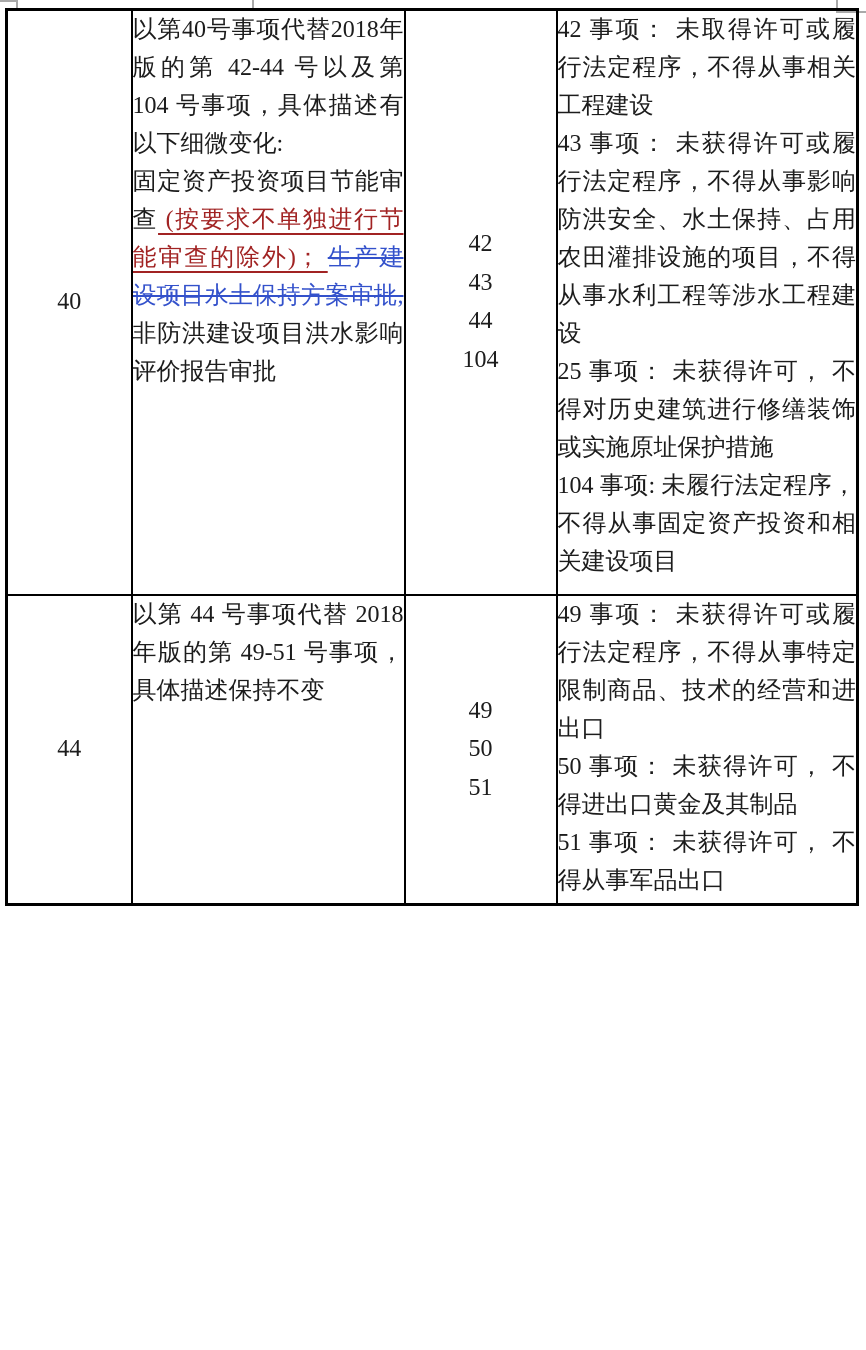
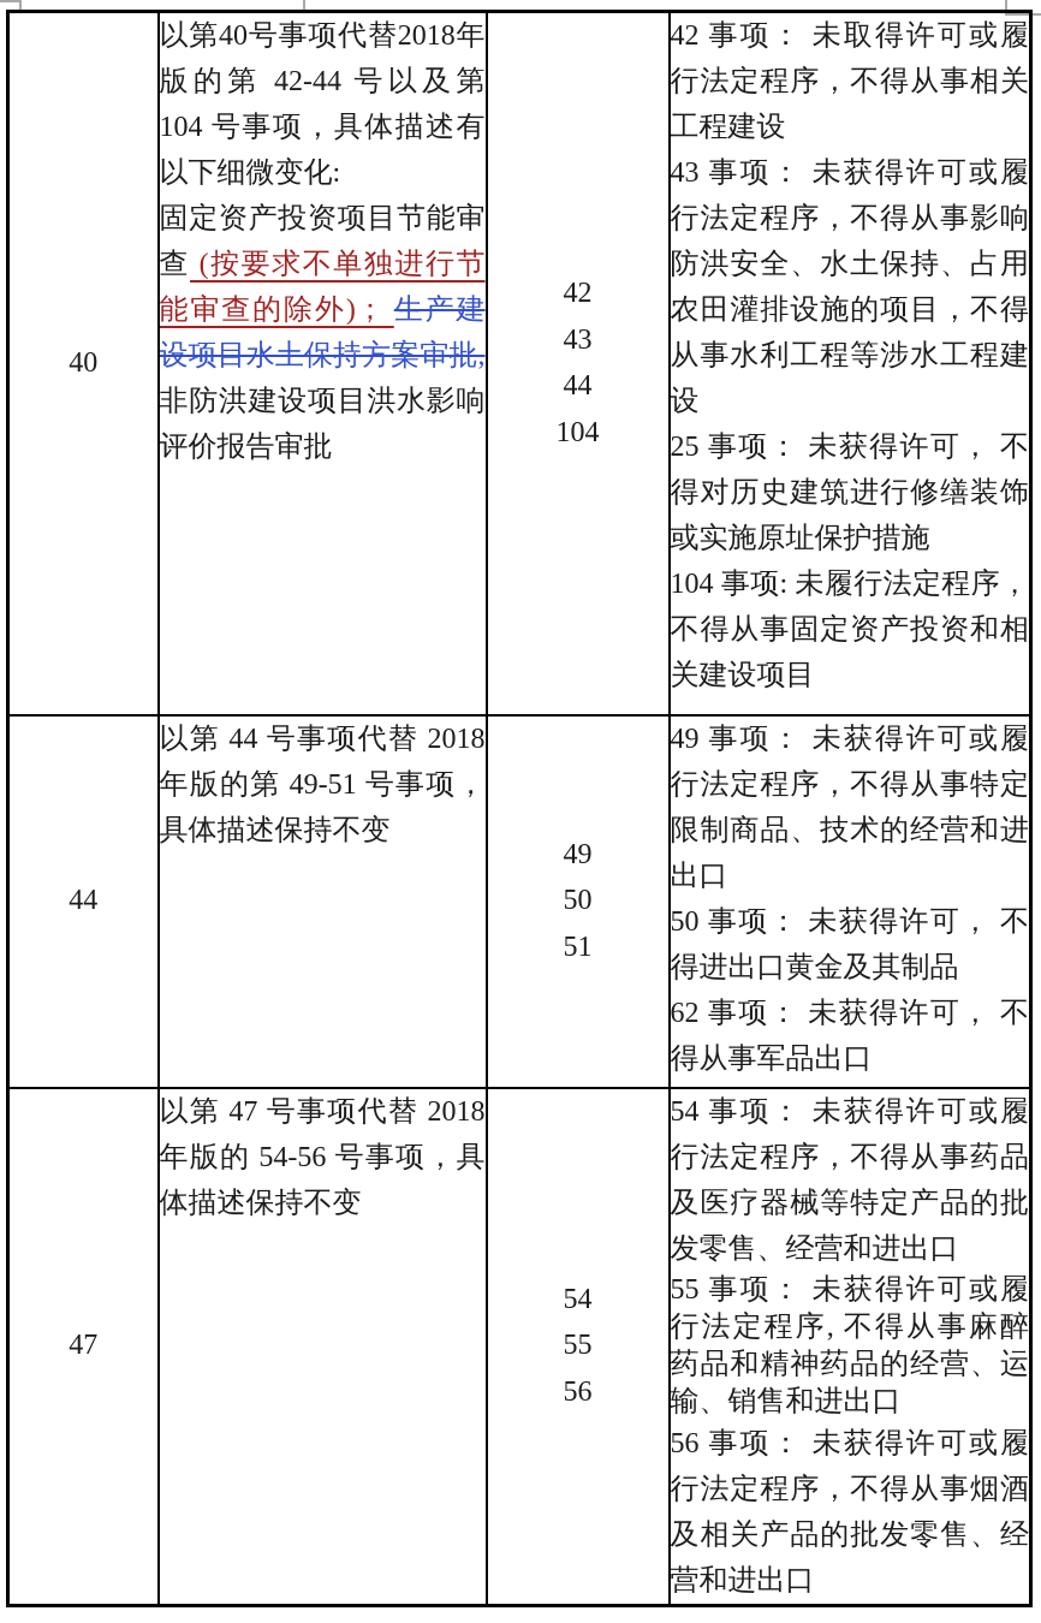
  40	以第40号事项代替2018年版的第 42-44 号以及第 104 号事项，具体描述有以下细微变化:固定资产投资项目节能审查 (按要求不单独进行节能审查的除外)； 生产建设项目水土保持方案审批,非防洪建设项目洪水影响评价报告审批	424344104	42 事项： 未取得许可或履行法定程序，不得从事相关工程建设43 事项： 未获得许可或履行法定程序，不得从事影响防洪安全、水土保持、占用农田灌排设施的项目，不得从事水利工程等涉水工程建设25 事项： 未获得许可， 不得对历史建筑进行修缮装饰或实施原址保护措施104 事项: 未履行法定程序，不得从事固定资产投资和相关建设项目
- 44	以第 44 号事项代替 2018 年版的第 49-51 号事项，具体描述保持不变	495051	49 事项： 未获得许可或履行法定程序，不得从事特定限制商品、技术的经营和进出口50 事项： 未获得许可， 不得进出口黄金及其制品51 事项： 未获得许可， 不得从事军品出口
+ 44	以第 44 号事项代替 2018 年版的第 49-51 号事项，具体描述保持不变	495051	49 事项： 未获得许可或履行法定程序，不得从事特定限制商品、技术的经营和进出口50 事项： 未获得许可， 不得进出口黄金及其制品62 事项： 未获得许可， 不得从事军品出口
+ 47	以第 47 号事项代替 2018 年版的 54-56 号事项，具体描述保持不变	545556	54 事项： 未获得许可或履行法定程序，不得从事药品及医疗器械等特定产品的批发零售、经营和进出口55 事项： 未获得许可或履行法定程序, 不得从事麻醉药品和精神药品的经营、运输、销售和进出口56 事项： 未获得许可或履行法定程序，不得从事烟酒及相关产品的批发零售、经营和进出口
